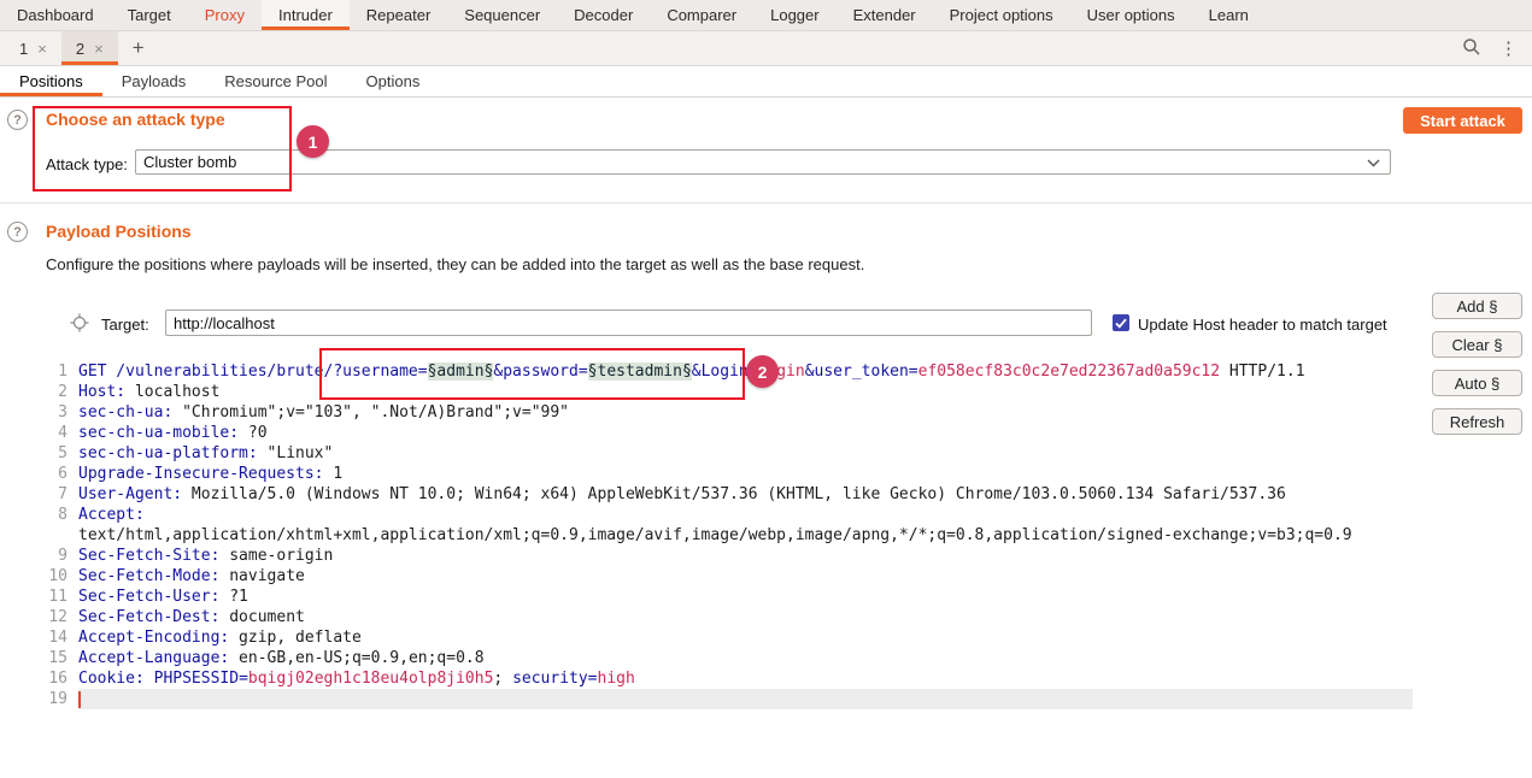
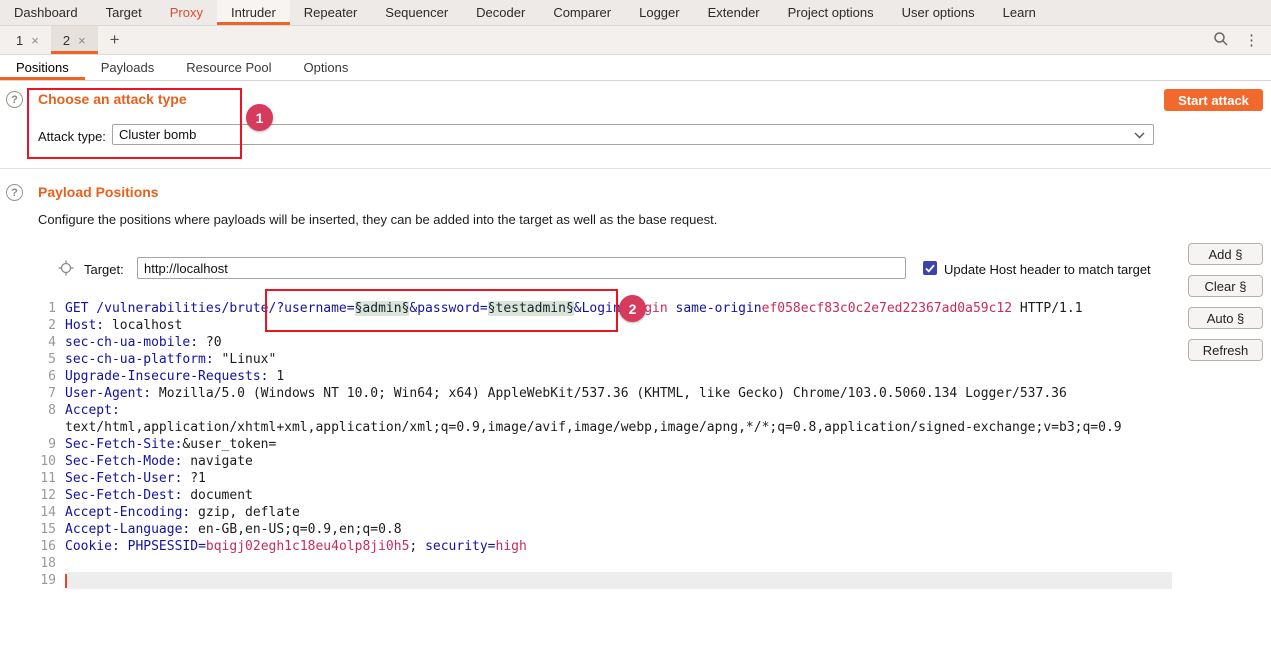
  Dashboard
  Target
  Proxy
  Intruder
  Repeater
  Sequencer
  Decoder
  Comparer
  Logger
  Extender
  Project options
  User options
  Learn
  1
  ×
  2
  ×
  +
  ⋮
  Positions
  Payloads
  Resource Pool
  Options
  ?
  Choose an attack type
  Start attack
  Attack type:
  Cluster bomb
  ?
  Payload Positions
  Configure the positions where payloads will be inserted, they can be added into the target as well as the base request.
  Target:
  http://localhost
  Update Host header to match target
  Add §
  Clear §
  Auto §
  Refresh
  1
- GET /vulnerabilities/brute/?username=§admin§&password=§testadmin§&Login gin&user_token=ef058ecf83c0c2e7ed22367ad0a59c12 HTTP/1.1
+ GET /vulnerabilities/brute/?username=§admin§&password=§testadmin§&Login gin same-originef058ecf83c0c2e7ed22367ad0a59c12 HTTP/1.1
  2
  Host: localhost
- 3
- sec-ch-ua: "Chromium";v="103", ".Not/A)Brand";v="99"
  4
  sec-ch-ua-mobile: ?0
  5
  sec-ch-ua-platform: "Linux"
  6
  Upgrade-Insecure-Requests: 1
  7
- User-Agent: Mozilla/5.0 (Windows NT 10.0; Win64; x64) AppleWebKit/537.36 (KHTML, like Gecko) Chrome/103.0.5060.134 Safari/537.36
+ User-Agent: Mozilla/5.0 (Windows NT 10.0; Win64; x64) AppleWebKit/537.36 (KHTML, like Gecko) Chrome/103.0.5060.134 Logger/537.36
  8
  Accept:
  text/html,application/xhtml+xml,application/xml;q=0.9,image/avif,image/webp,image/apng,*/*;q=0.8,application/signed-exchange;v=b3;q=0.9
  9
- Sec-Fetch-Site: same-origin
+ Sec-Fetch-Site:&user_token=
  10
  Sec-Fetch-Mode: navigate
  11
  Sec-Fetch-User: ?1
  12
  Sec-Fetch-Dest: document
  14
  Accept-Encoding: gzip, deflate
  15
  Accept-Language: en-GB,en-US;q=0.9,en;q=0.8
  16
  Cookie: PHPSESSID=bqigj02egh1c18eu4olp8ji0h5; security=high
+ 18
  19
  1
  2
